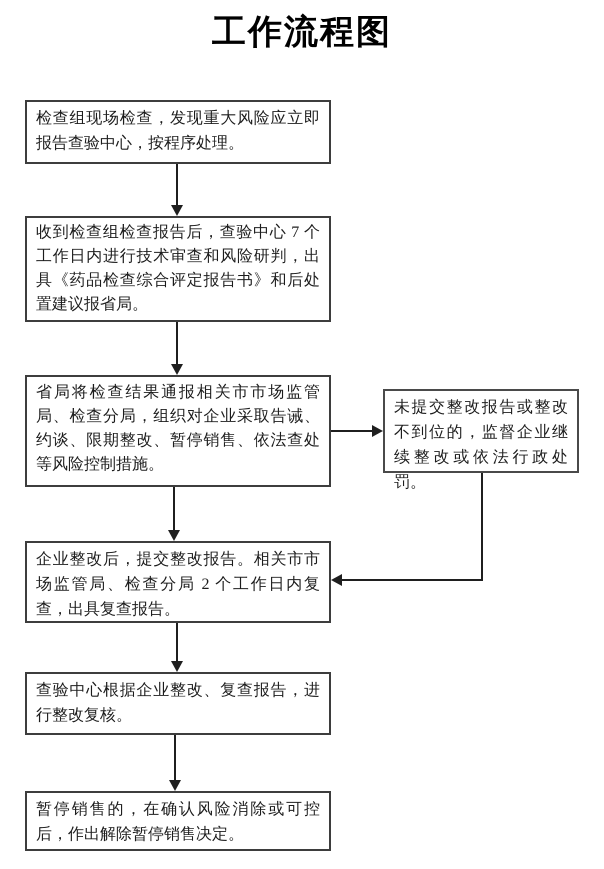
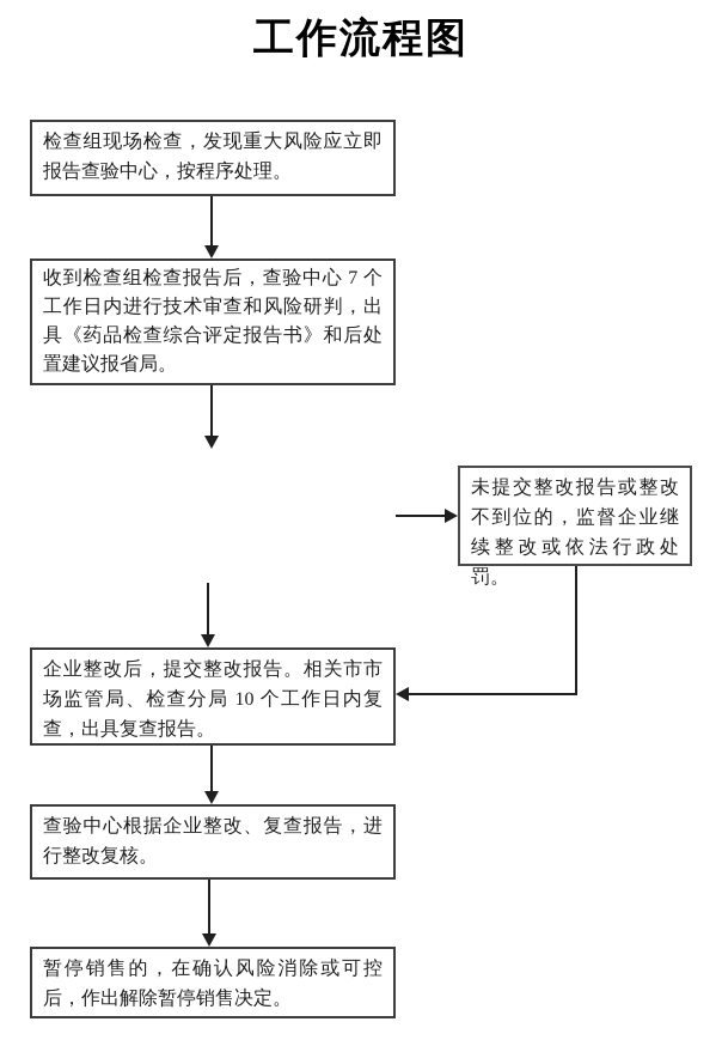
  工作流程图
  检查组现场检查，发现重大风险应立即报告查验中心，按程序处理。
  收到检查组检查报告后，查验中心 7 个工作日内进行技术审查和风险研判，出具《药品检查综合评定报告书》和后处置建议报省局。
- 省局将检查结果通报相关市市场监管局、检查分局，组织对企业采取告诫、约谈、限期整改、暂停销售、依法查处等风险控制措施。
  未提交整改报告或整改不到位的，监督企业继续整改或依法行政处罚。
- 企业整改后，提交整改报告。相关市市场监管局、检查分局 2 个工作日内复查，出具复查报告。
+ 企业整改后，提交整改报告。相关市市场监管局、检查分局 10 个工作日内复查，出具复查报告。
  查验中心根据企业整改、复查报告，进行整改复核。
  暂停销售的，在确认风险消除或可控后，作出解除暂停销售决定。
